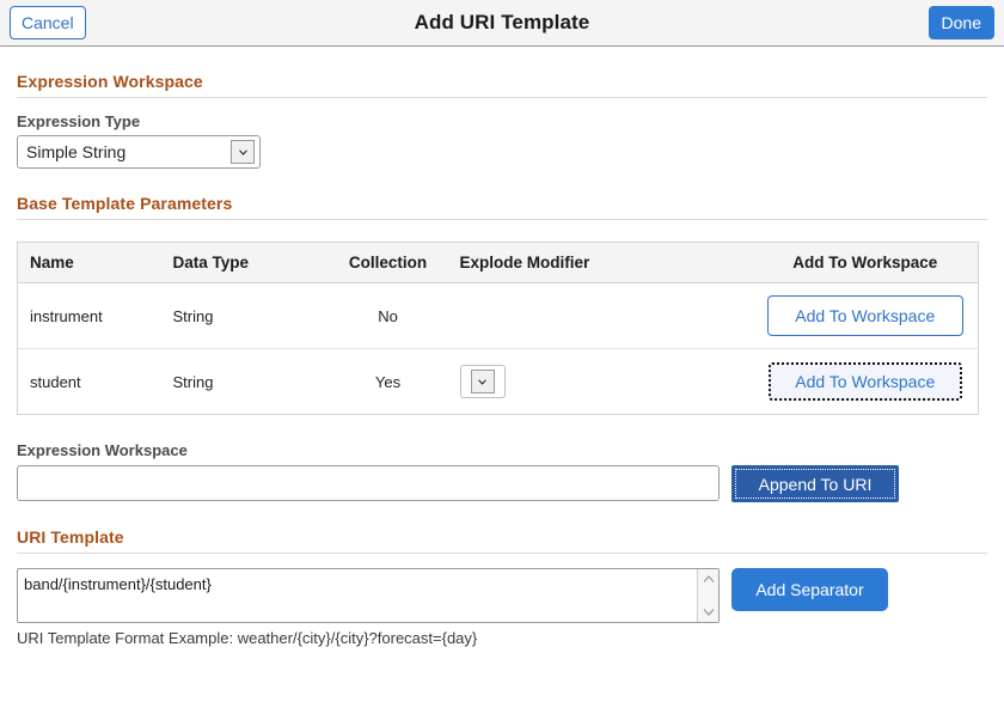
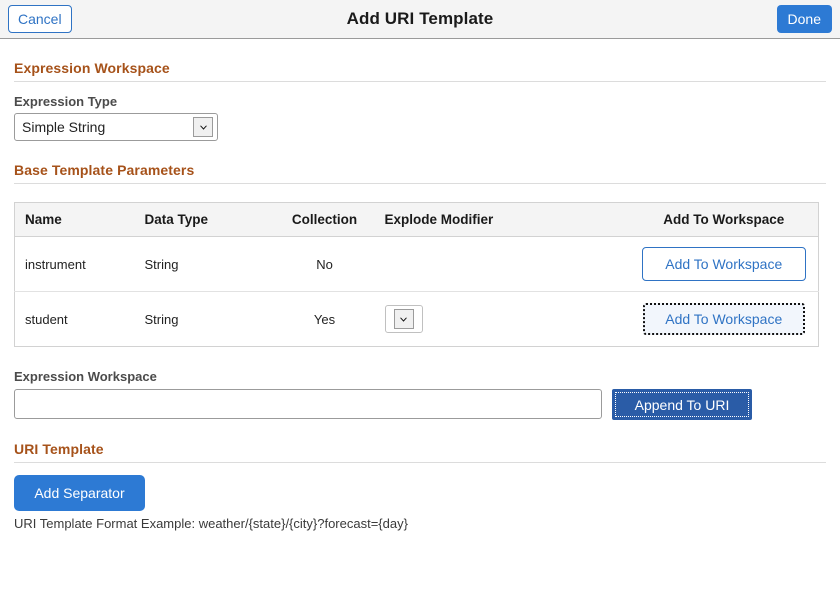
  Cancel
  Add URI Template
  Done
  Expression Workspace
  Expression Type
  Simple String
  Base Template Parameters
  Name	Data Type	Collection	Explode Modifier	Add To Workspace
  instrument	String	No		Add To Workspace
  student	String	Yes		Add To Workspace
  Expression Workspace
  Append To URI
  URI Template
- band/{instrument}/{student}
  Add Separator
- URI Template Format Example: weather/{city}/{city}?forecast={day}
+ URI Template Format Example: weather/{state}/{city}?forecast={day}
